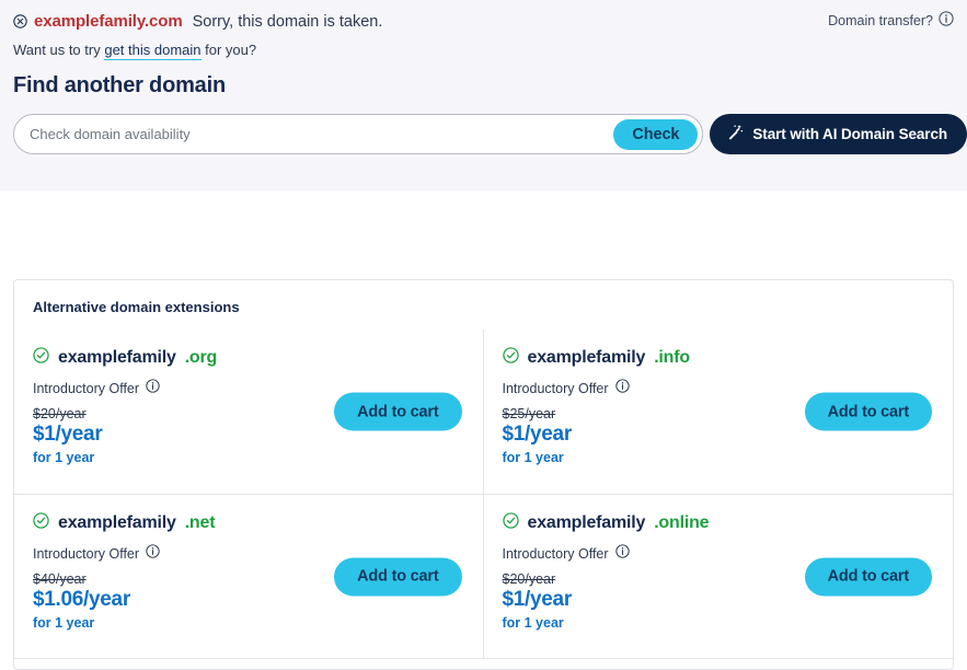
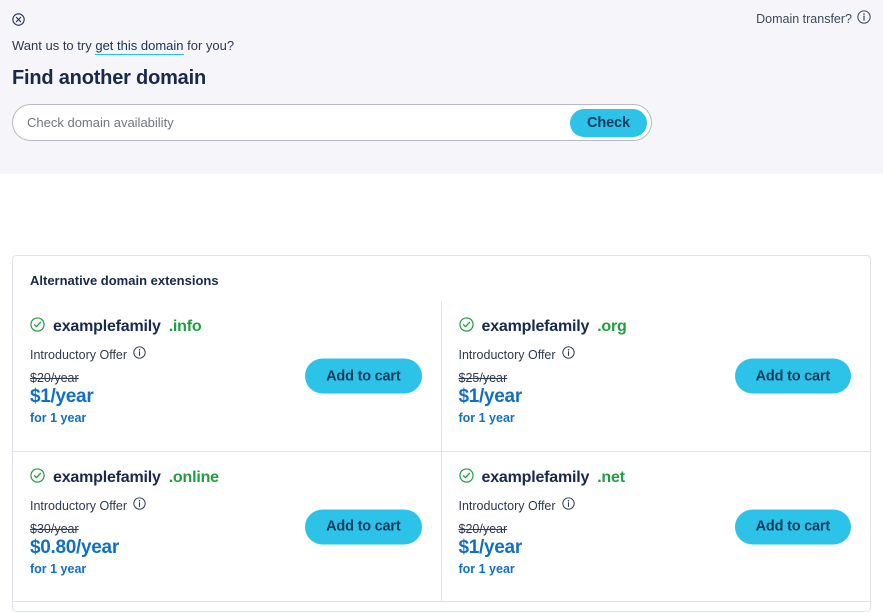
- examplefamily.com
- Sorry, this domain is taken.
  Domain transfer?
  Want us to try get this domain for you?
  Find another domain
  Check domain availability
  Check
- Start with AI Domain Search
  Alternative domain extensions
  examplefamily
- .org
+ .info
  Introductory Offer
  $20/year
  $1/year
  for 1 year
  Add to cart
  examplefamily
- .info
+ .org
  Introductory Offer
  $25/year
  $1/year
  for 1 year
  Add to cart
  examplefamily
- .net
+ .online
  Introductory Offer
- $40/year
+ $30/year
- $1.06/year
+ $0.80/year
  for 1 year
  Add to cart
  examplefamily
- .online
+ .net
  Introductory Offer
  $20/year
  $1/year
  for 1 year
  Add to cart
